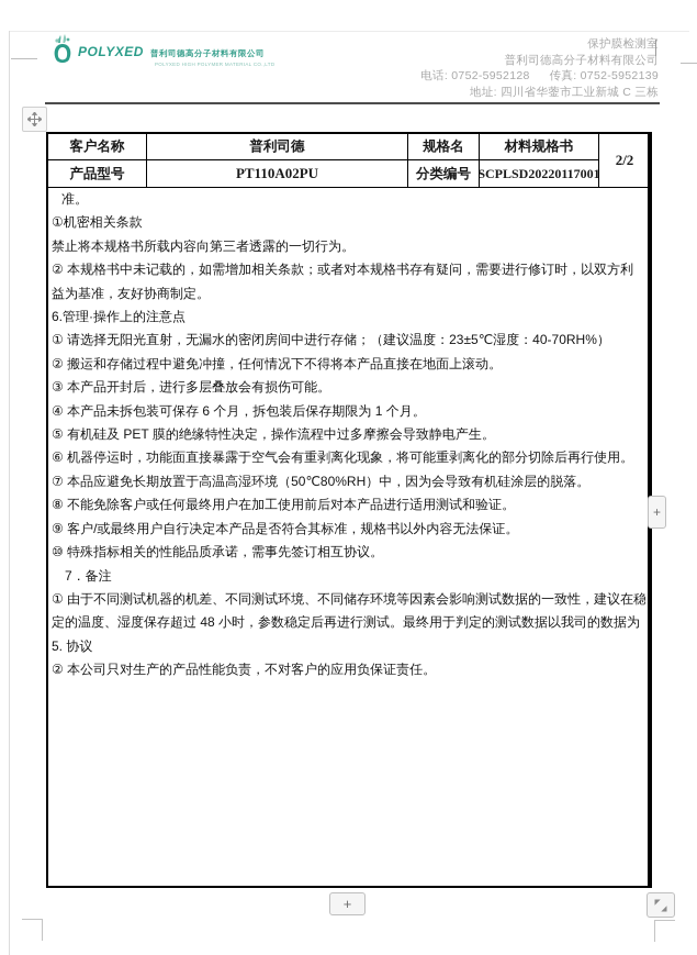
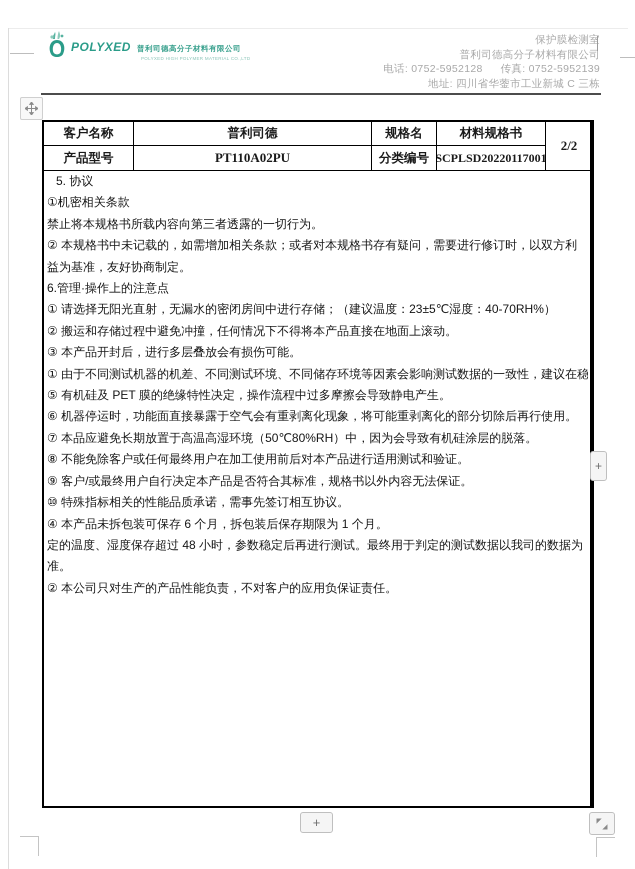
  POLYXED
  普利司德高分子材料有限公司
  保护膜检测室
  普利司德高分子材料有限公司
  电话: 0752-5952128 传真: 0752-5952139
  地址: 四川省华蓥市工业新城 C 三栋
  客户名称
  普利司德
  规格名
  材料规格书
  2/2
  产品型号
  PT110A02PU
  分类编号
  SCPLSD20220117001
- 准。
+ 5. 协议
  ①机密相关条款
  禁止将本规格书所载内容向第三者透露的一切行为。
  ② 本规格书中未记载的，如需增加相关条款；或者对本规格书存有疑问，需要进行修订时，以双方利
  益为基准，友好协商制定。
  6.管理·操作上的注意点
  ① 请选择无阳光直射，无漏水的密闭房间中进行存储；（建议温度：23±5℃湿度：40-70RH%）
  ② 搬运和存储过程中避免冲撞，任何情况下不得将本产品直接在地面上滚动。
  ③ 本产品开封后，进行多层叠放会有损伤可能。
- ④ 本产品未拆包装可保存 6 个月，拆包装后保存期限为 1 个月。
+ ① 由于不同测试机器的机差、不同测试环境、不同储存环境等因素会影响测试数据的一致性，建议在稳
  ⑤ 有机硅及 PET 膜的绝缘特性决定，操作流程中过多摩擦会导致静电产生。
  ⑥ 机器停运时，功能面直接暴露于空气会有重剥离化现象，将可能重剥离化的部分切除后再行使用。
  ⑦ 本品应避免长期放置于高温高湿环境（50℃80%RH）中，因为会导致有机硅涂层的脱落。
  ⑧ 不能免除客户或任何最终用户在加工使用前后对本产品进行适用测试和验证。
  ⑨ 客户/或最终用户自行决定本产品是否符合其标准，规格书以外内容无法保证。
  ⑩ 特殊指标相关的性能品质承诺，需事先签订相互协议。
- 7．备注
- ① 由于不同测试机器的机差、不同测试环境、不同储存环境等因素会影响测试数据的一致性，建议在稳
+ ④ 本产品未拆包装可保存 6 个月，拆包装后保存期限为 1 个月。
  定的温度、湿度保存超过 48 小时，参数稳定后再进行测试。最终用于判定的测试数据以我司的数据为
- 5. 协议
+ 准。
  ② 本公司只对生产的产品性能负责，不对客户的应用负保证责任。
  +
  +
